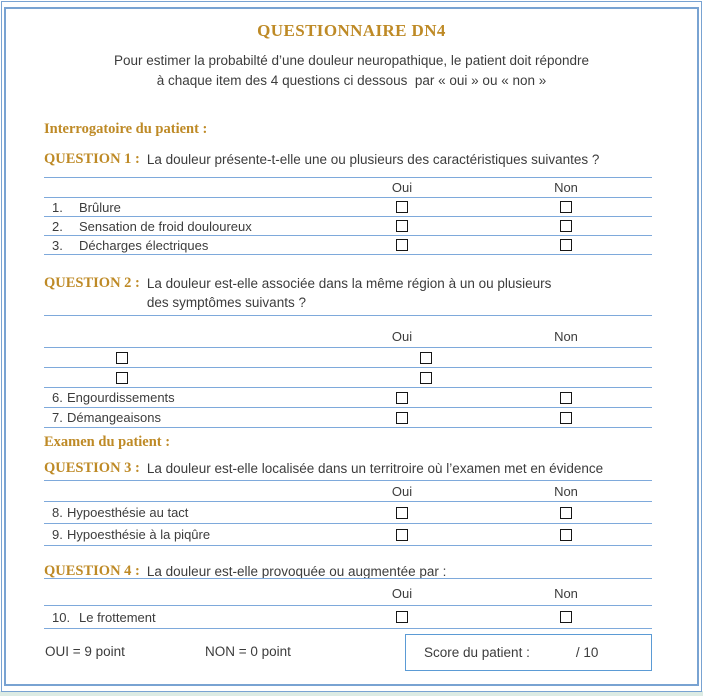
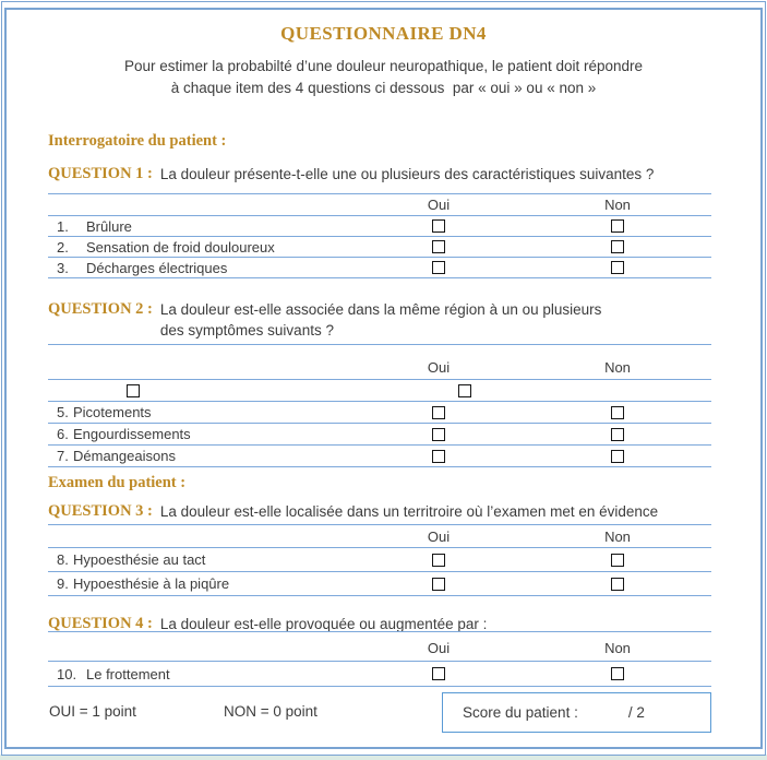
  QUESTIONNAIRE DN4
  Pour estimer la probabilté d’une douleur neuropathique, le patient doit répondre
  à chaque item des 4 questions ci dessous par « oui » ou « non »
  Interrogatoire du patient :
  QUESTION 1 :
  La douleur présente-t-elle une ou plusieurs des caractéristiques suivantes ?
  Oui
  Non
  1.
  Brûlure
  2.
  Sensation de froid douloureux
  3.
  Décharges électriques
  QUESTION 2 :
  La douleur est-elle associée dans la même région à un ou plusieurs
  des symptômes suivants ?
  Oui
  Non
+ 5.
+ Picotements
  6.
  Engourdissements
  7.
  Démangeaisons
  Examen du patient :
  QUESTION 3 :
  La douleur est-elle localisée dans un territroire où l’examen met en évidence
  Oui
  Non
  8.
  Hypoesthésie au tact
  9.
  Hypoesthésie à la piqûre
  QUESTION 4 :
  La douleur est-elle provoquée ou augmentée par :
  Oui
  Non
  10.
  Le frottement
- OUI = 9 point
+ OUI = 1 point
  NON = 0 point
  Score du patient :
- / 10
+ / 2
